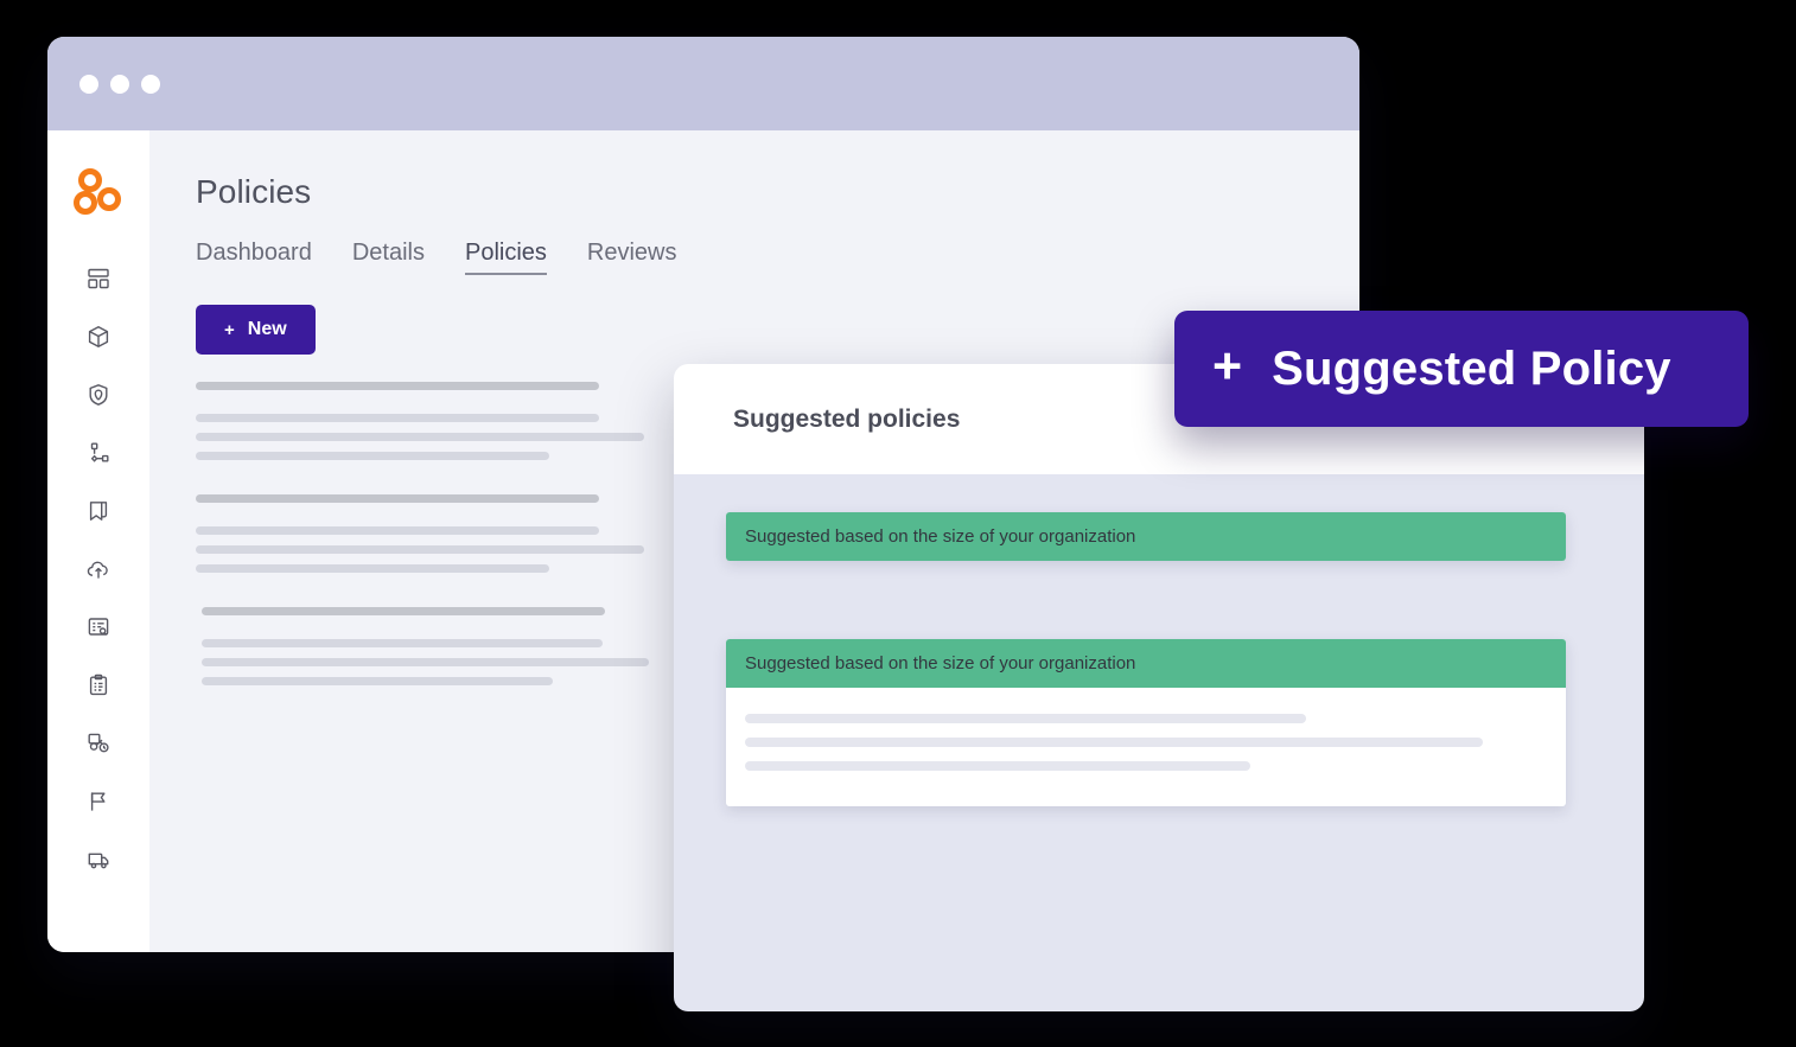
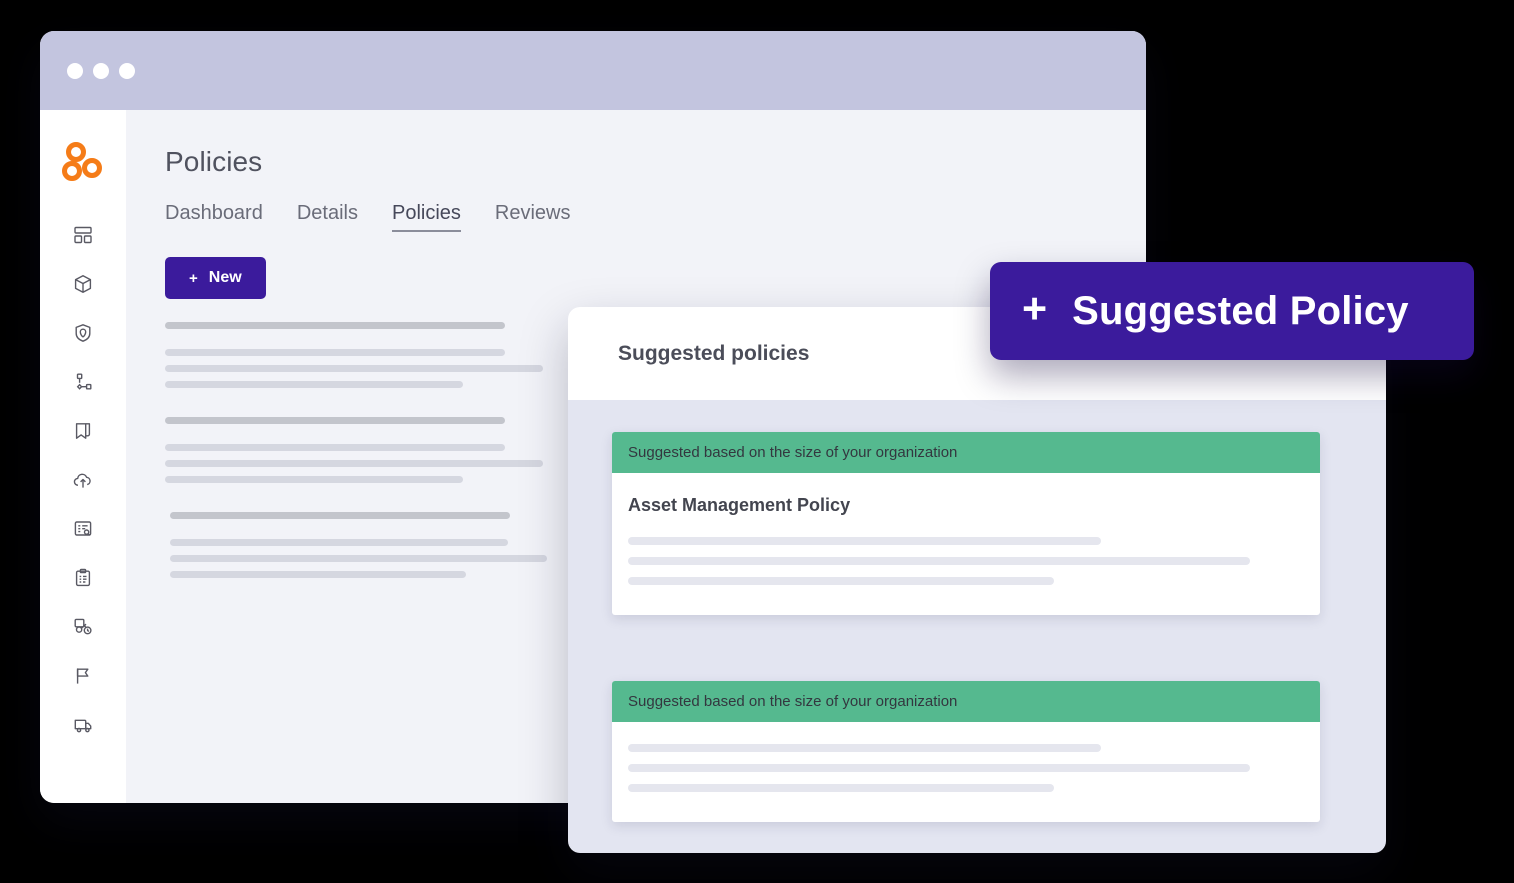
  Policies
  Dashboard
  Details
  Policies
  Reviews
  +
  New
  Suggested policies
  Suggested based on the size of your organization
+ Asset Management Policy
  Suggested based on the size of your organization
  +
  Suggested Policy
